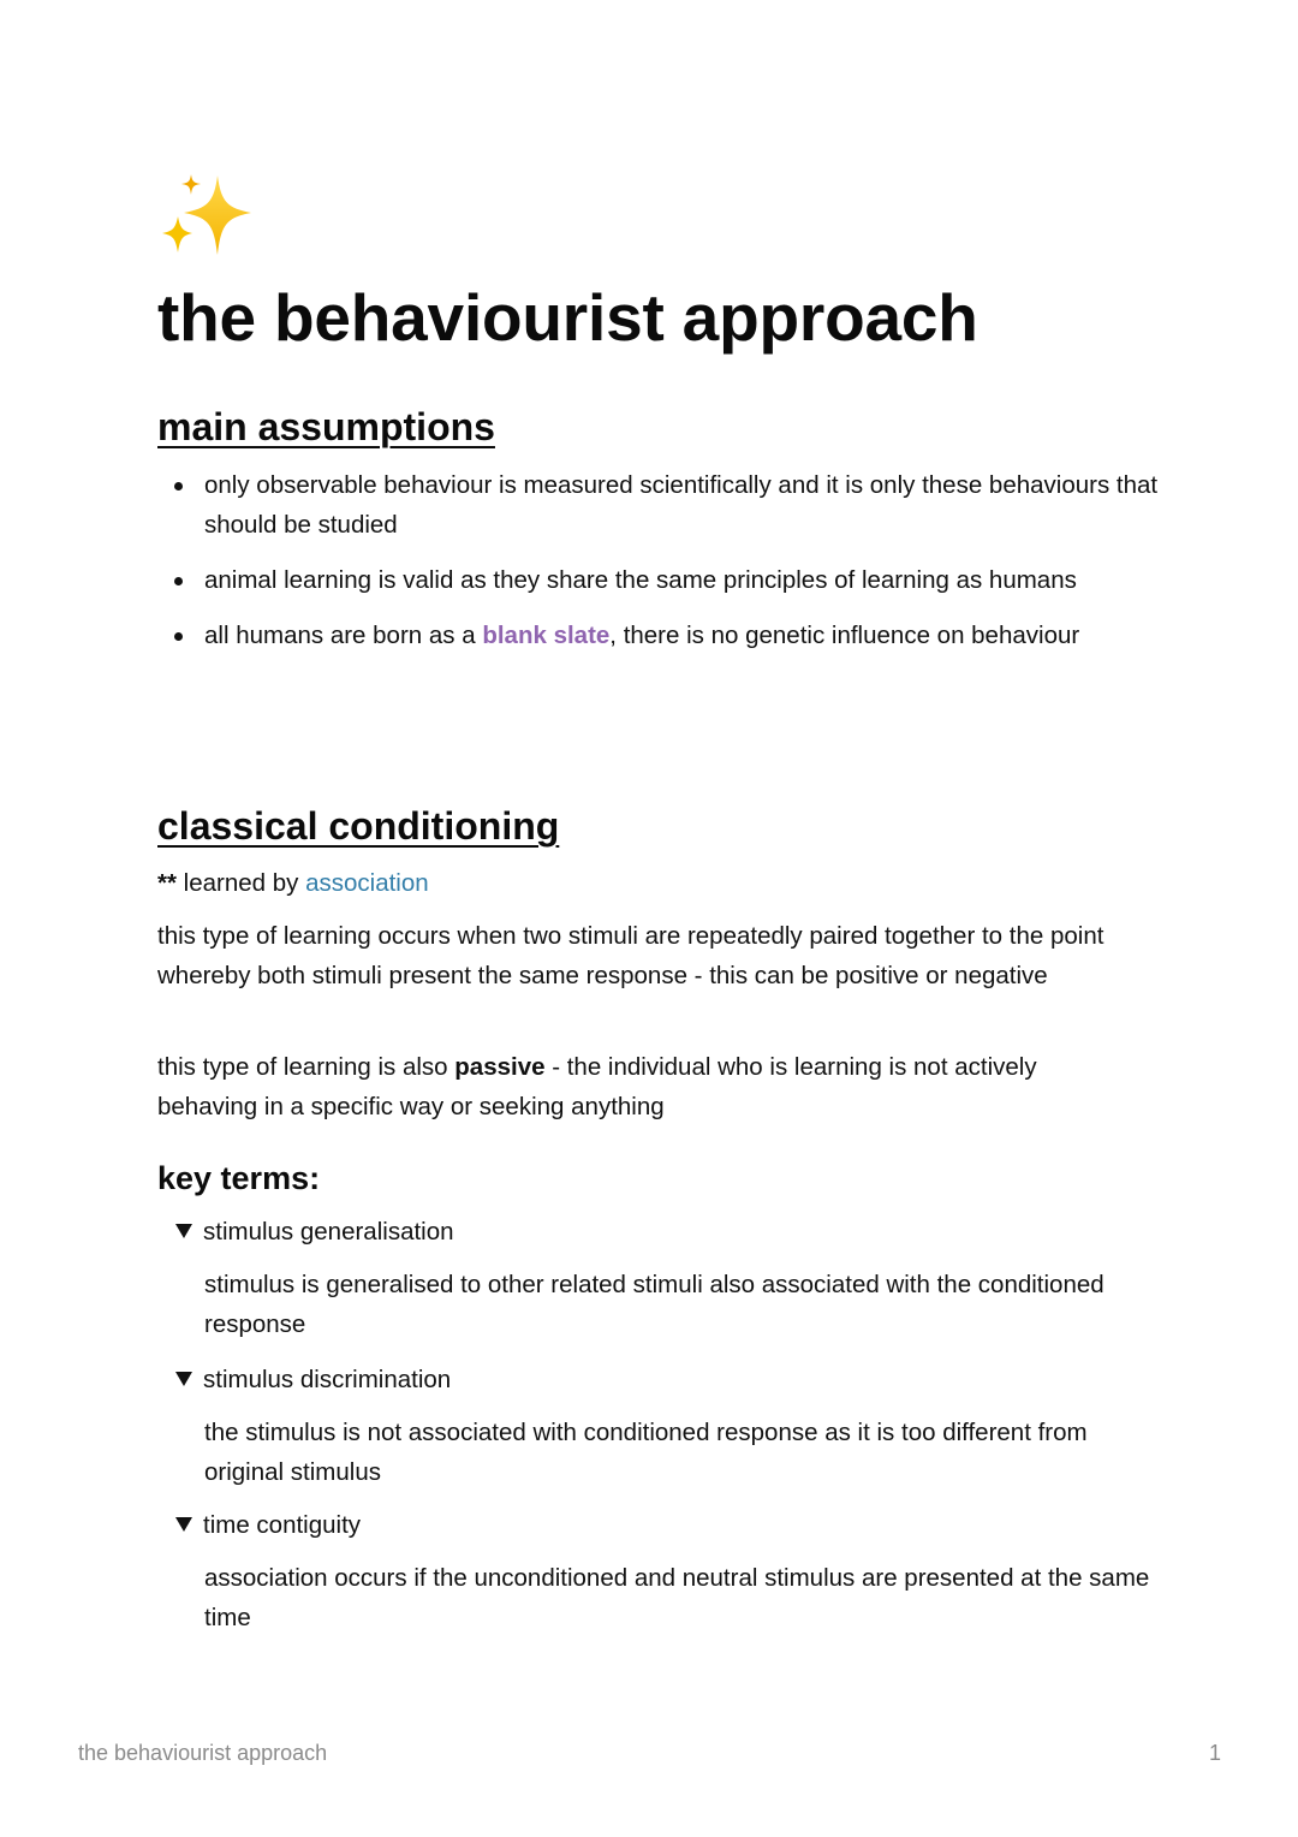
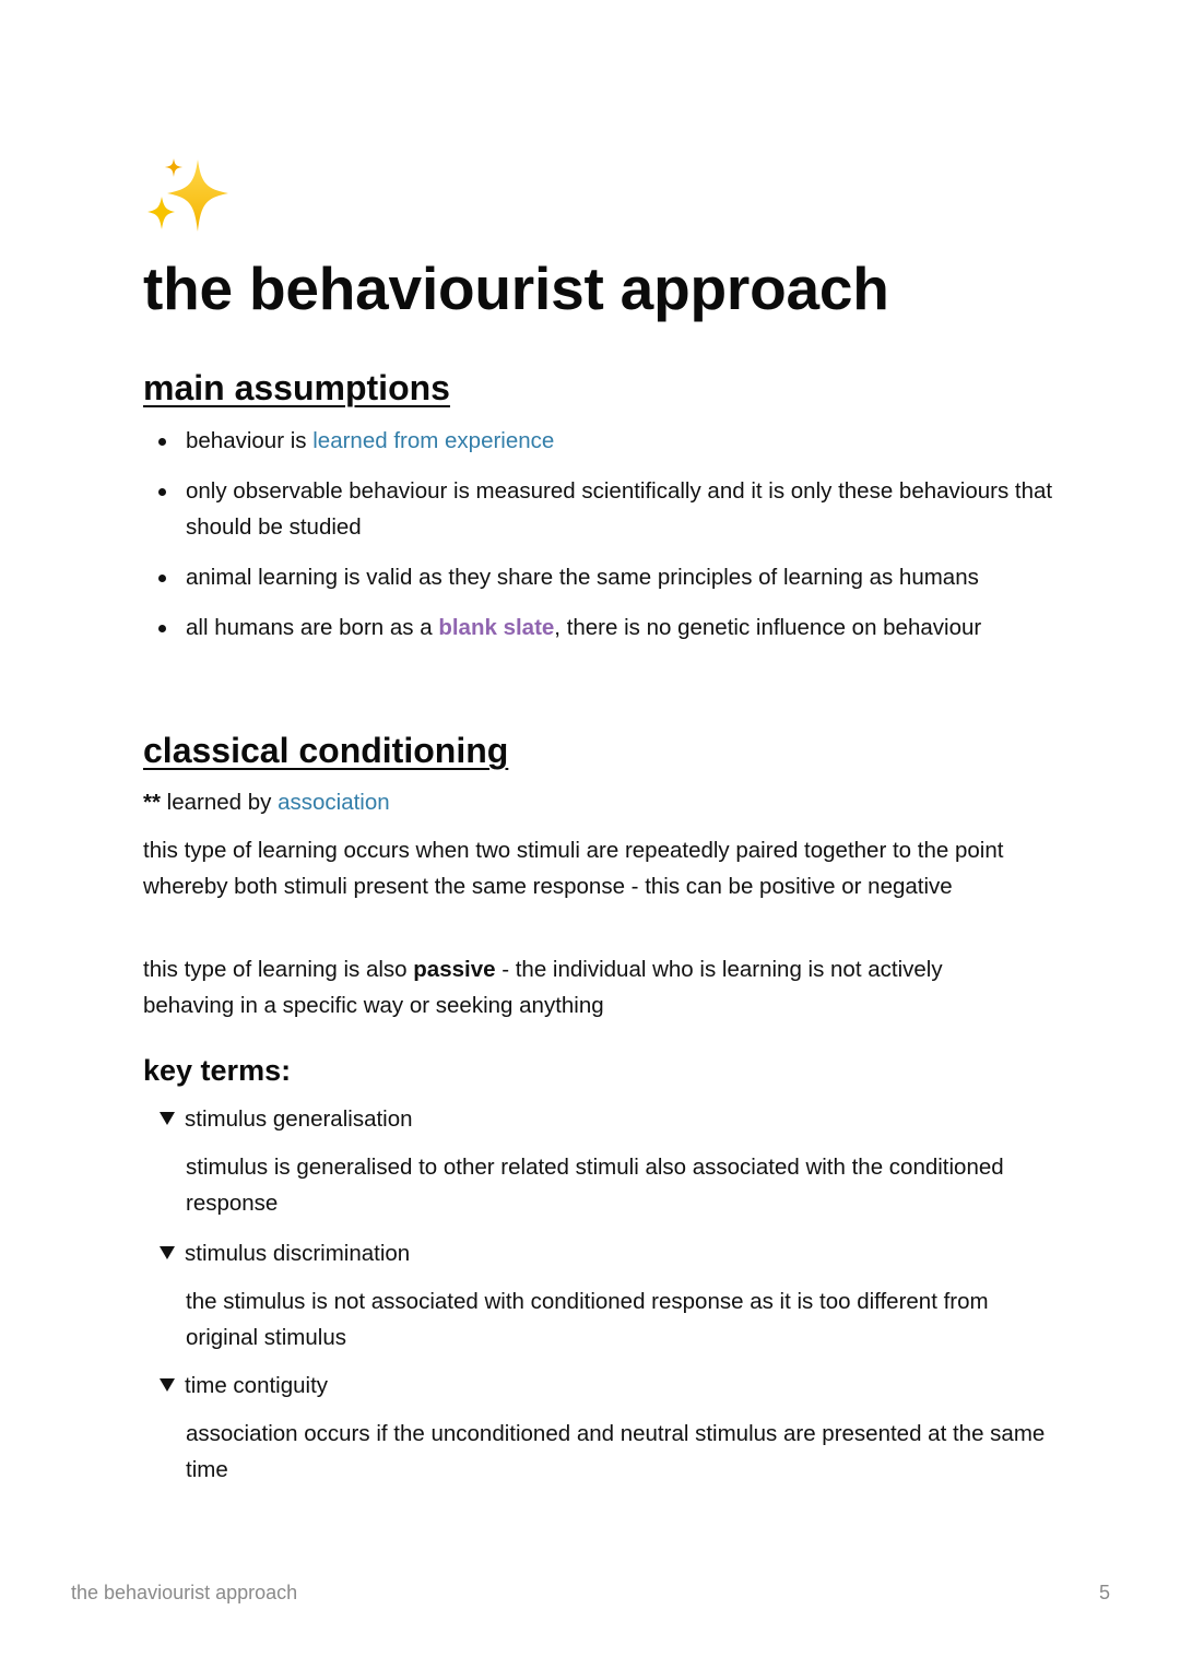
  the behaviourist approach
  main assumptions
+ behaviour is learned from experience
  only observable behaviour is measured scientifically and it is only these behaviours that should be studied
  animal learning is valid as they share the same principles of learning as humans
  all humans are born as a blank slate, there is no genetic influence on behaviour
  classical conditioning
  ** learned by association
  this type of learning occurs when two stimuli are repeatedly paired together to the point whereby both stimuli present the same response - this can be positive or negative
  this type of learning is also passive - the individual who is learning is not actively behaving in a specific way or seeking anything
  key terms:
  stimulus generalisation
  stimulus is generalised to other related stimuli also associated with the conditioned response
  stimulus discrimination
  the stimulus is not associated with conditioned response as it is too different from original stimulus
  time contiguity
  association occurs if the unconditioned and neutral stimulus are presented at the same time
  the behaviourist approach
- 1
+ 5
